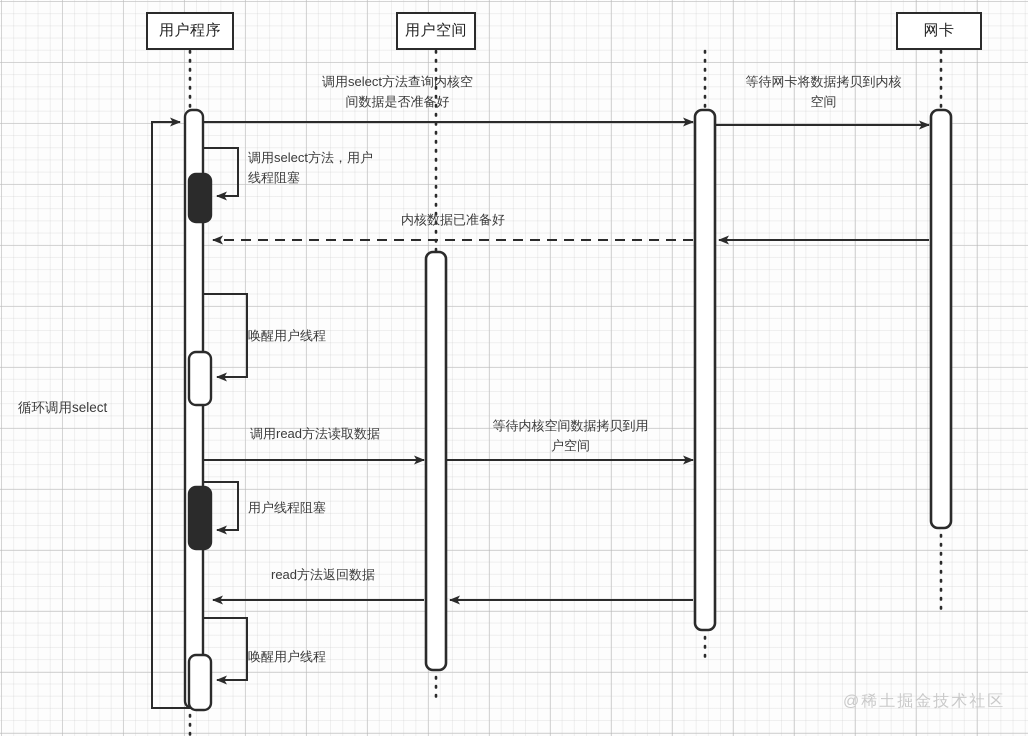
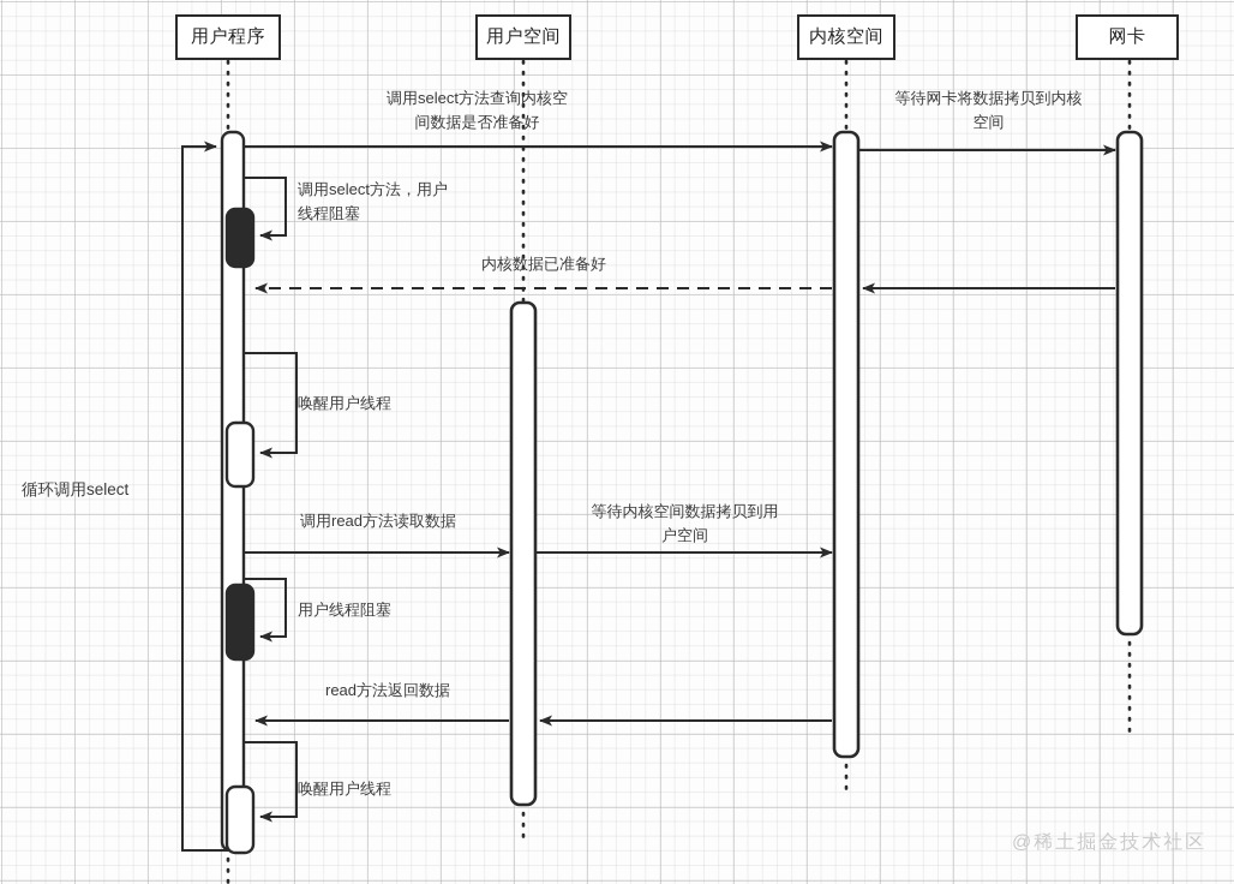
  用户程序
  用户空间
+ 内核空间
  网卡
  调用select方法查询内核空
  间数据是否准备好
  等待网卡将数据拷贝到内核
  空间
  调用select方法，用户
  线程阻塞
  内核数据已准备好
  唤醒用户线程
  调用read方法读取数据
  等待内核空间数据拷贝到用
  户空间
  用户线程阻塞
  read方法返回数据
  唤醒用户线程
  循环调用select
  @稀土掘金技术社区
